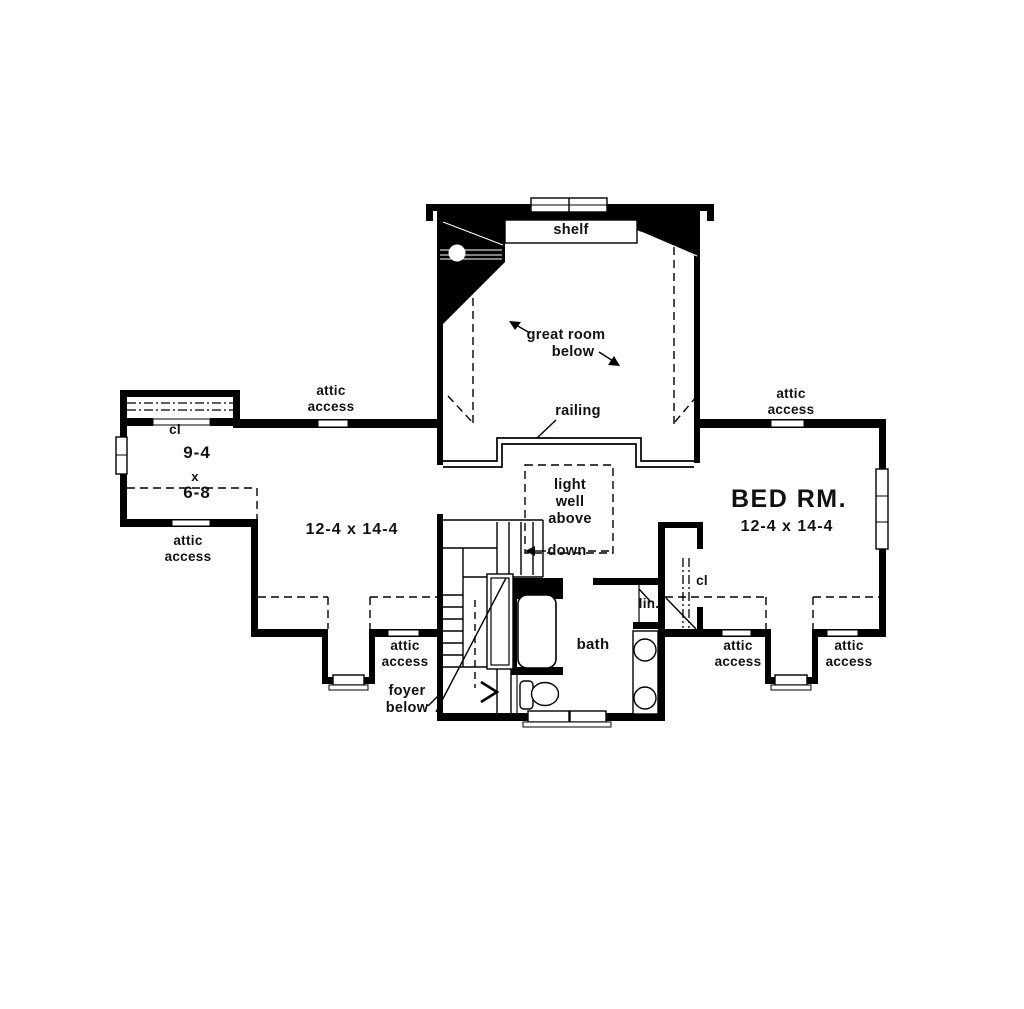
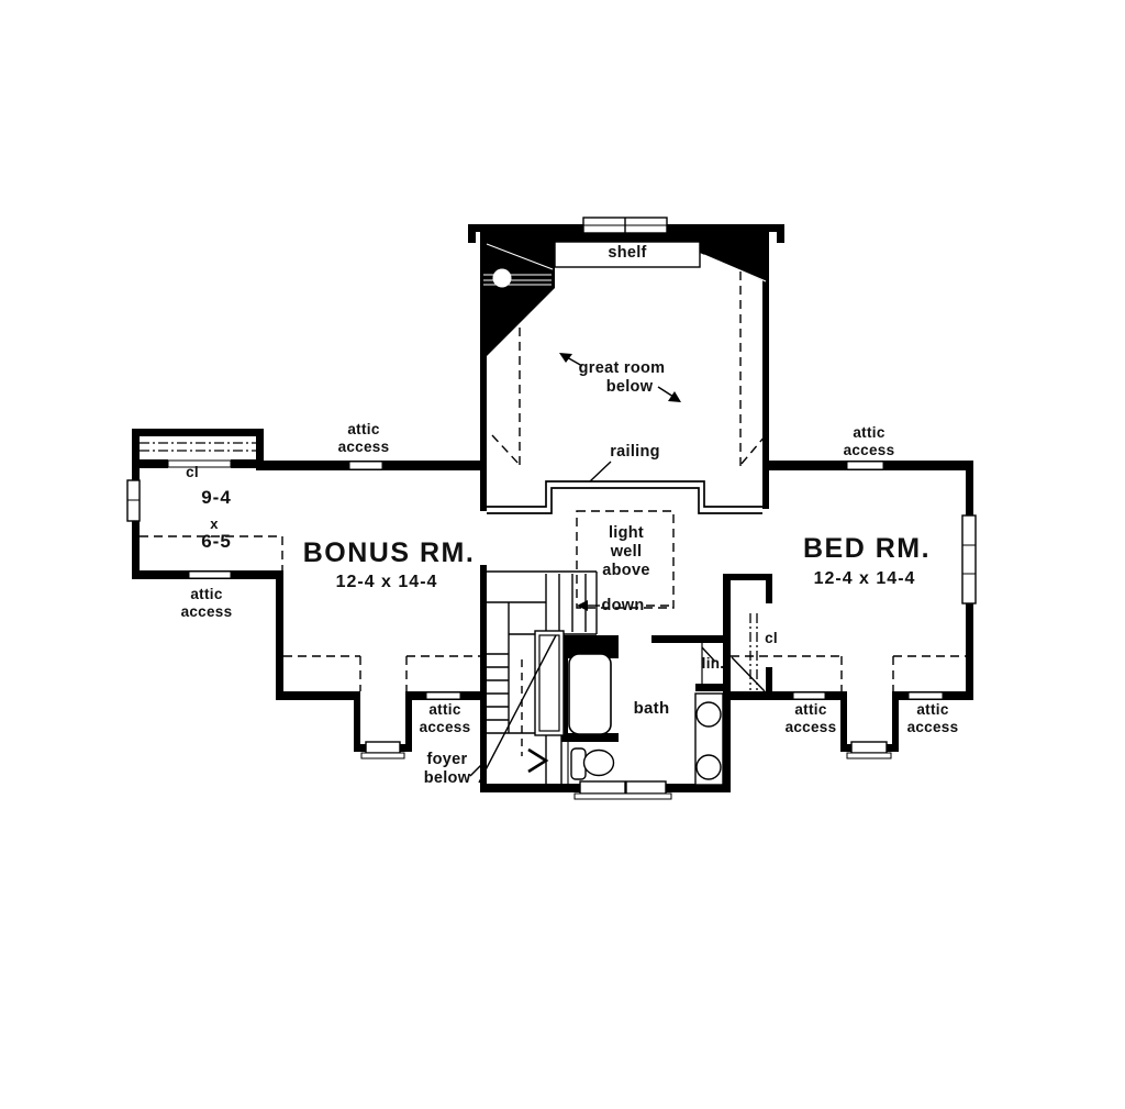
  shelf
  great room
  below
  railing
  attic
  access
  attic
  access
  cl
  9-4
  x
- 6-8
+ 6-5
+ BONUS RM.
  12-4 x 14-4
  attic
  access
  BED RM.
  12-4 x 14-4
  light
  well
  above
  down
  lin.
  cl
  bath
  attic
  access
  foyer
  below
  attic
  access
  attic
  access
